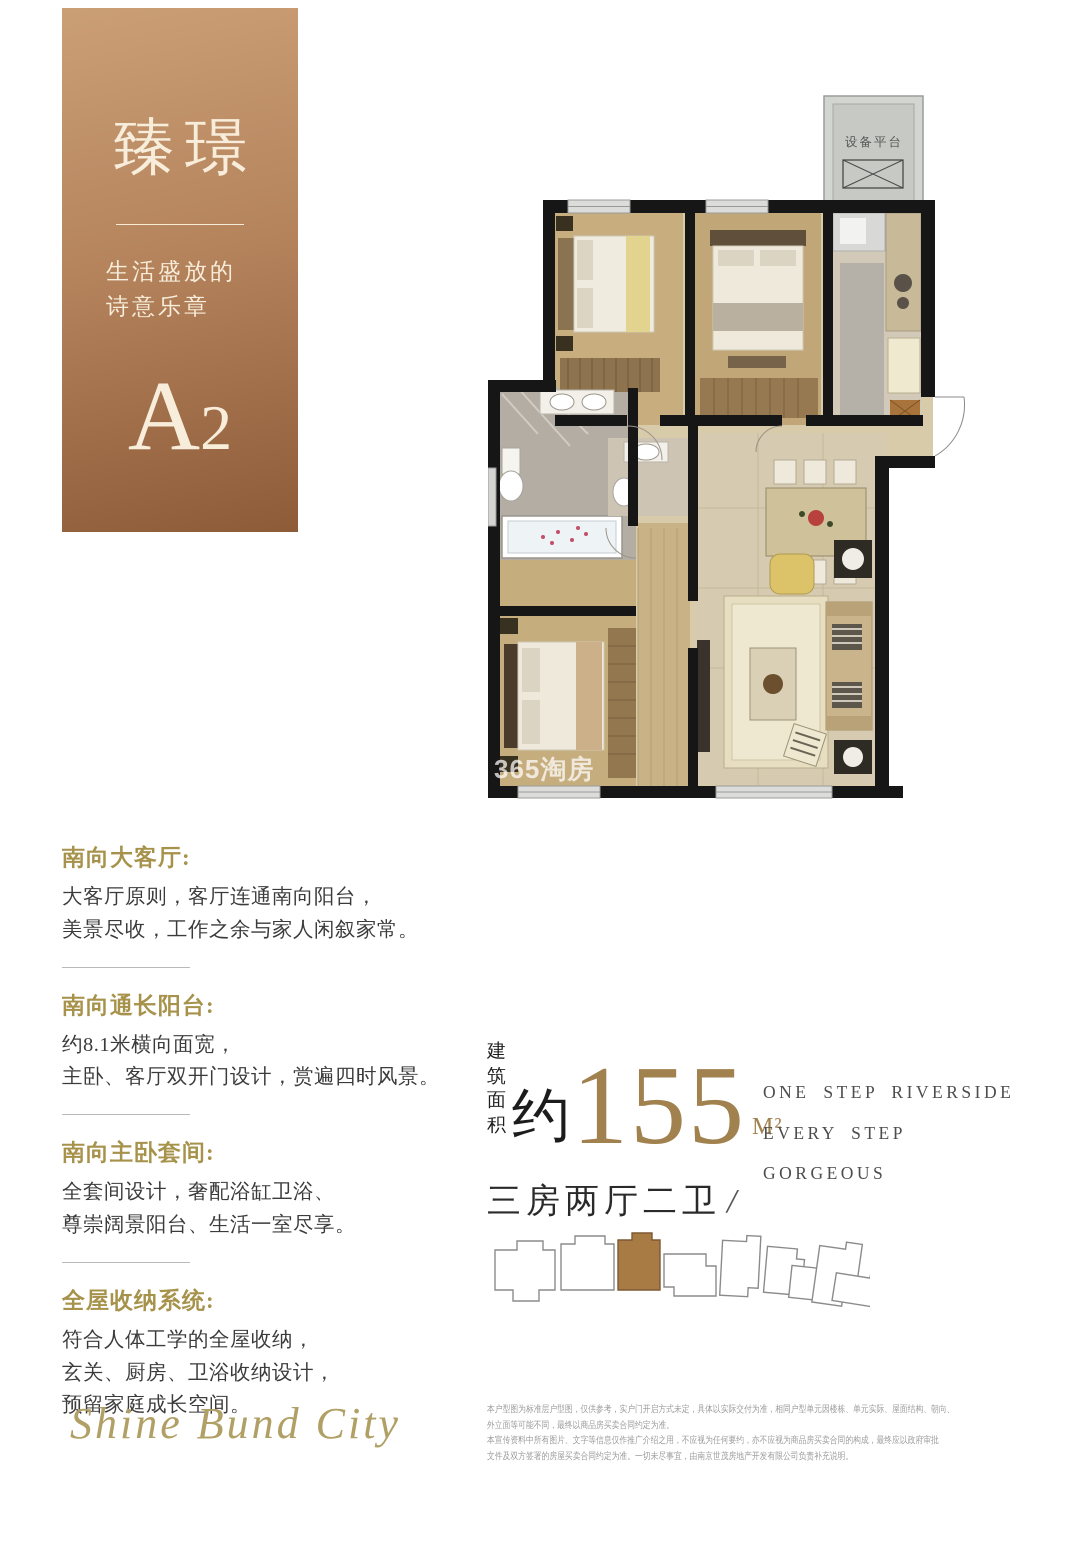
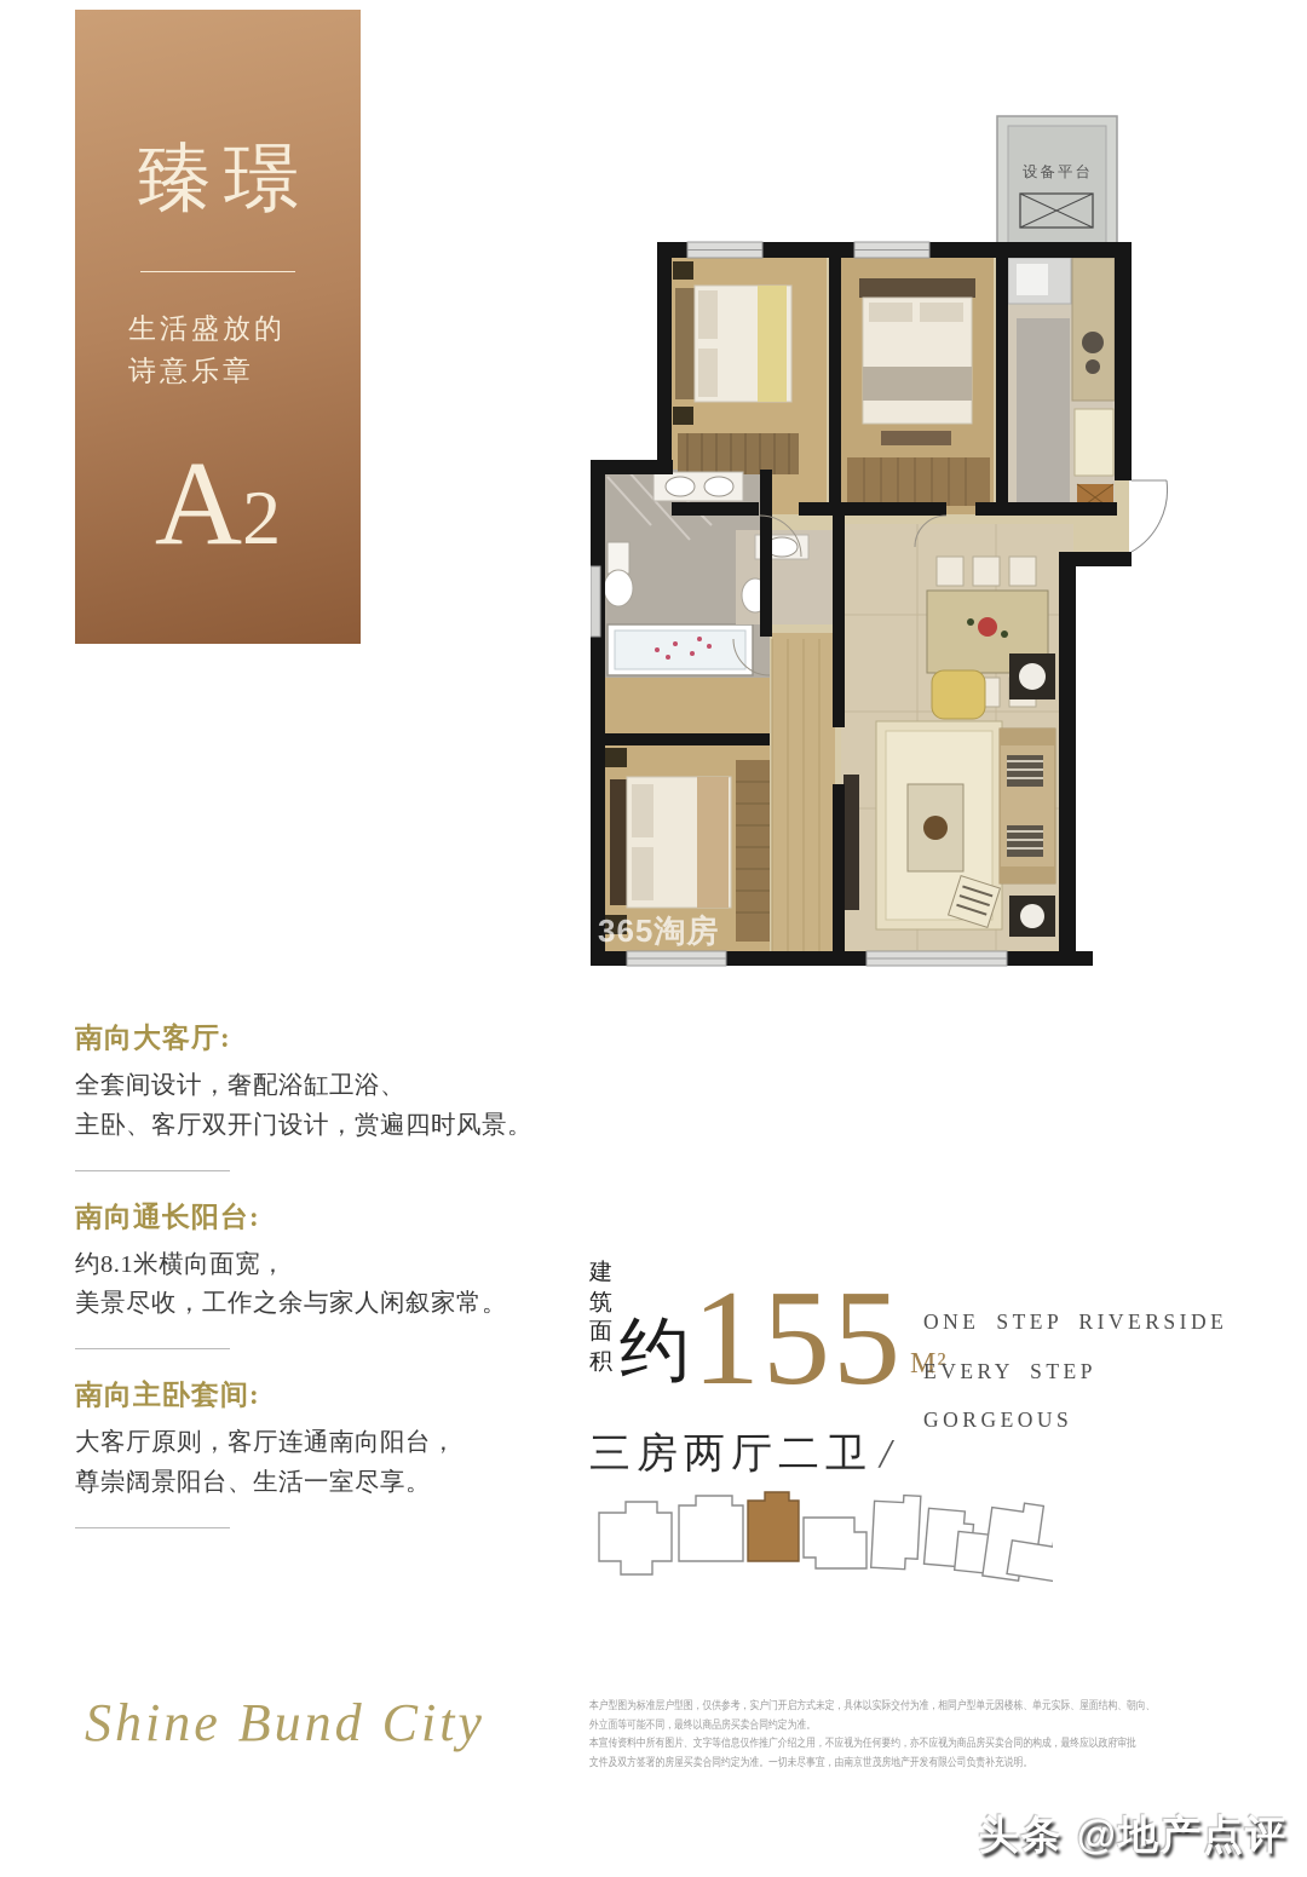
  臻璟
  生活盛放的
  诗意乐章
  A2
  设备平台
  365淘房
  南向大客厅:
- 大客厅原则，客厅连通南向阳台，
+ 全套间设计，奢配浴缸卫浴、
- 美景尽收，工作之余与家人闲叙家常。
+ 主卧、客厅双开门设计，赏遍四时风景。
  南向通长阳台:
  约8.1米横向面宽，
- 主卧、客厅双开门设计，赏遍四时风景。
+ 美景尽收，工作之余与家人闲叙家常。
  南向主卧套间:
- 全套间设计，奢配浴缸卫浴、
+ 大客厅原则，客厅连通南向阳台，
  尊崇阔景阳台、生活一室尽享。
- 全屋收纳系统:
- 符合人体工学的全屋收纳，
- 玄关、厨房、卫浴收纳设计，
- 预留家庭成长空间。
  建筑
  面积
  约
  155
  M²
  三房两厅二卫 /
  ONE STEP RIVERSIDE
  EVERY STEP
  GORGEOUS
  Shine Bund City
  本户型图为标准层户型图，仅供参考，实户门开启方式未定，具体以实际交付为准，相同户型单元因楼栋、单元实际、屋面结构、朝向、
  外立面等可能不同，最终以商品房买卖合同约定为准。
  本宣传资料中所有图片、文字等信息仅作推广介绍之用，不应视为任何要约，亦不应视为商品房买卖合同的构成，最终应以政府审批
  文件及双方签署的房屋买卖合同约定为准。一切未尽事宜，由南京世茂房地产开发有限公司负责补充说明。
+ 头条 @地产点评
